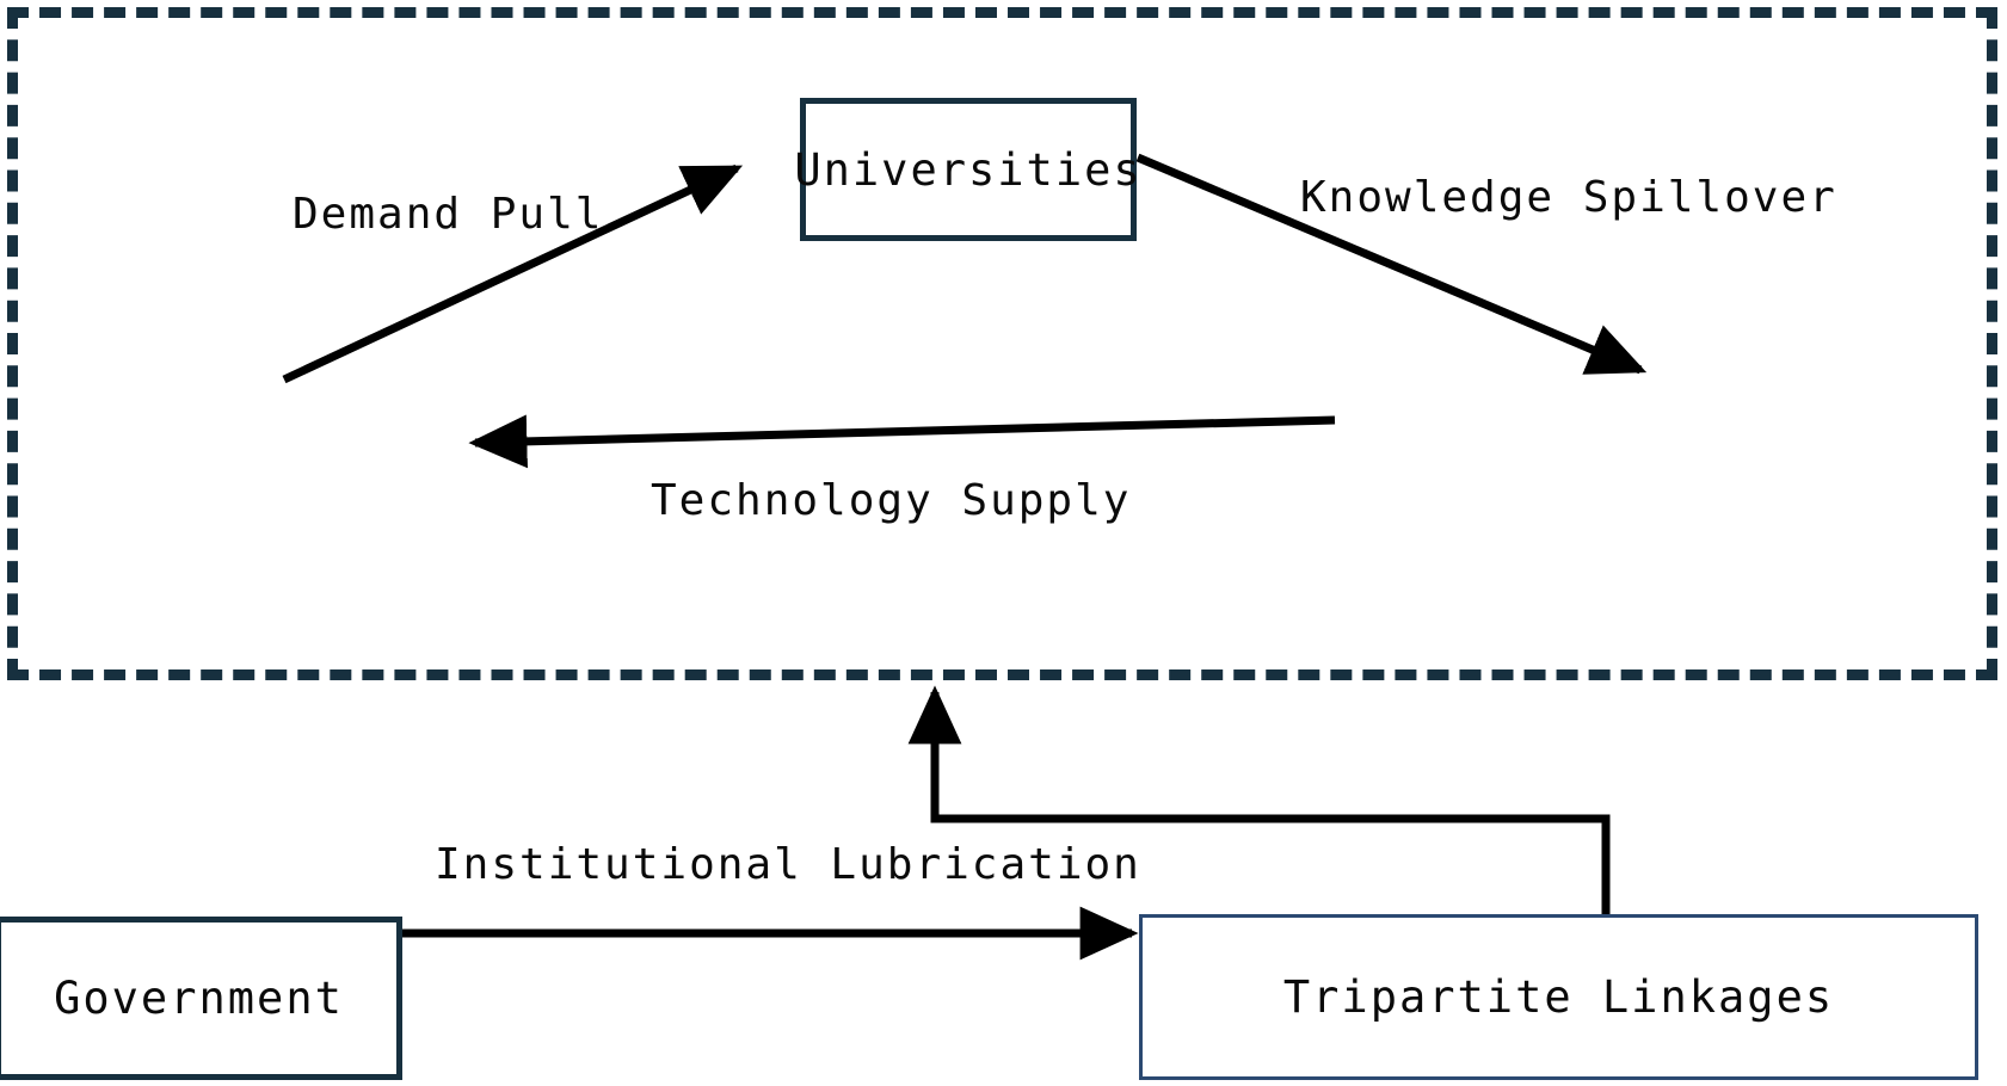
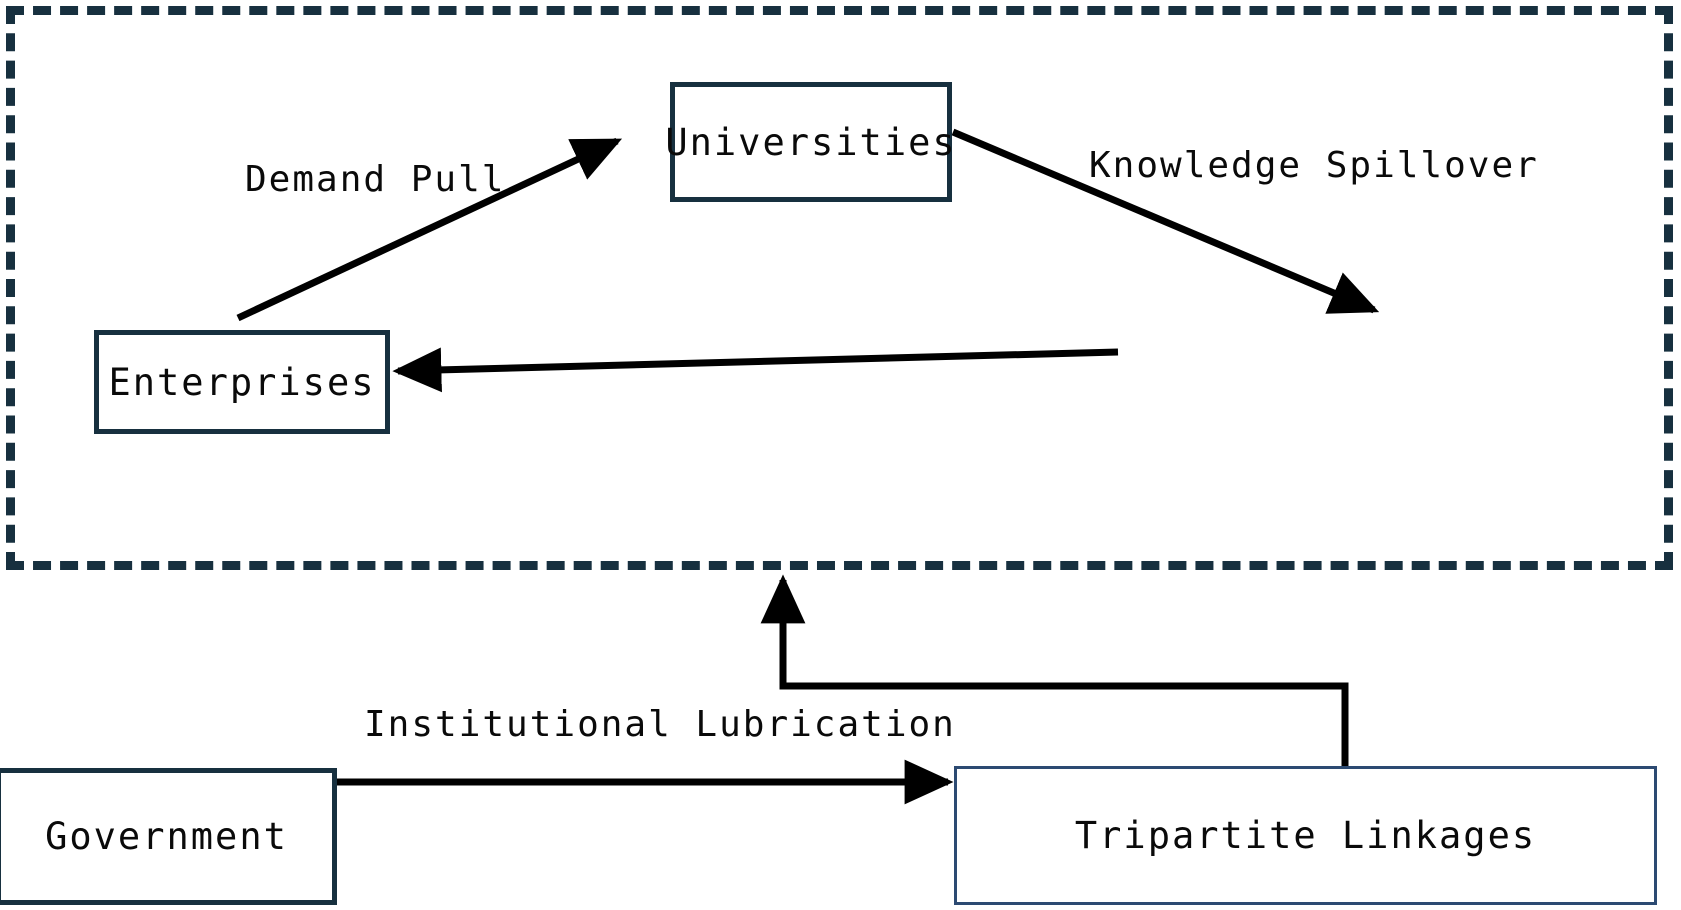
  Universities
+ Enterprises
  Government
  Tripartite Linkages
  Demand Pull
  Knowledge Spillover
- Technology Supply
  Institutional Lubrication
